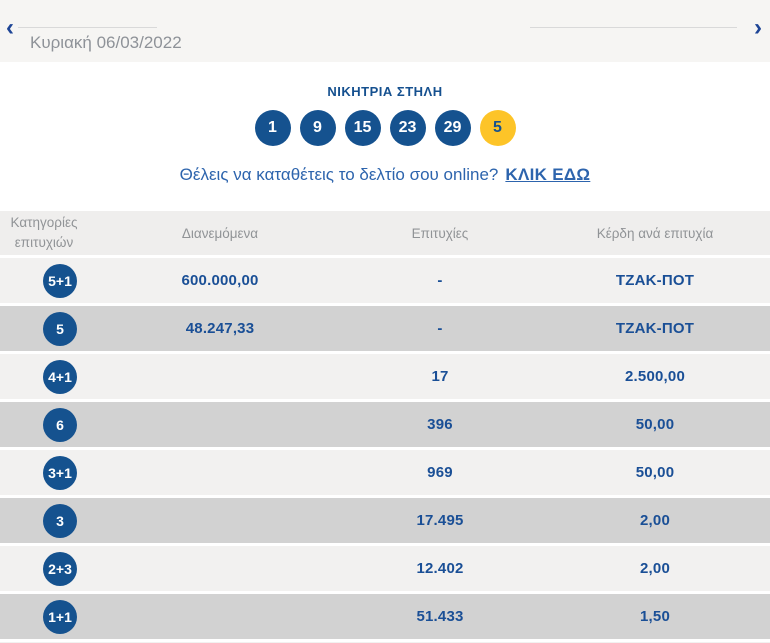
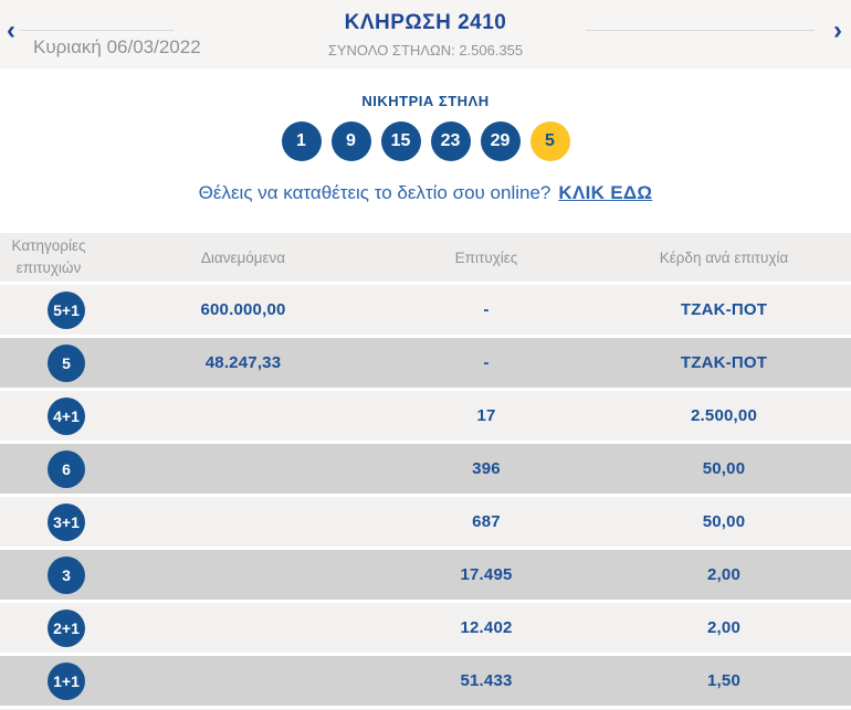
  ‹
  Κυριακή 06/03/2022
+ ΚΛΗΡΩΣΗ 2410
+ ΣΥΝΟΛΟ ΣΤΗΛΩΝ: 2.506.355
  ›
  ΝΙΚΗΤΡΙΑ ΣΤΗΛΗ
  1
  9
  15
  23
  29
  5
  Θέλεις να καταθέτεις το δελτίο σου online? ΚΛΙΚ ΕΔΩ
  Κατηγορίες επιτυχιών
  Διανεμόμενα
  Επιτυχίες
  Κέρδη ανά επιτυχία
  5+1
  600.000,00
  -
  ΤΖΑΚ-ΠΟΤ
  5
  48.247,33
  -
  ΤΖΑΚ-ΠΟΤ
  4+1
  17
  2.500,00
  6
  396
  50,00
  3+1
- 969
+ 687
  50,00
  3
  17.495
  2,00
- 2+3
+ 2+1
  12.402
  2,00
  1+1
  51.433
  1,50
